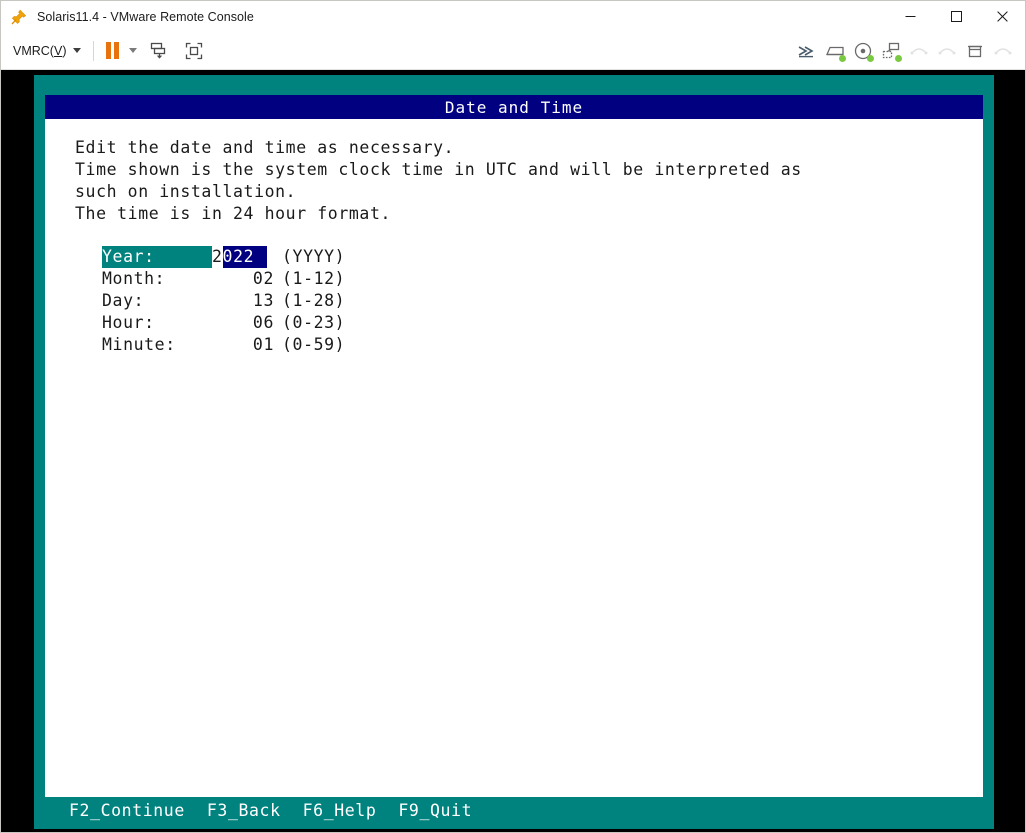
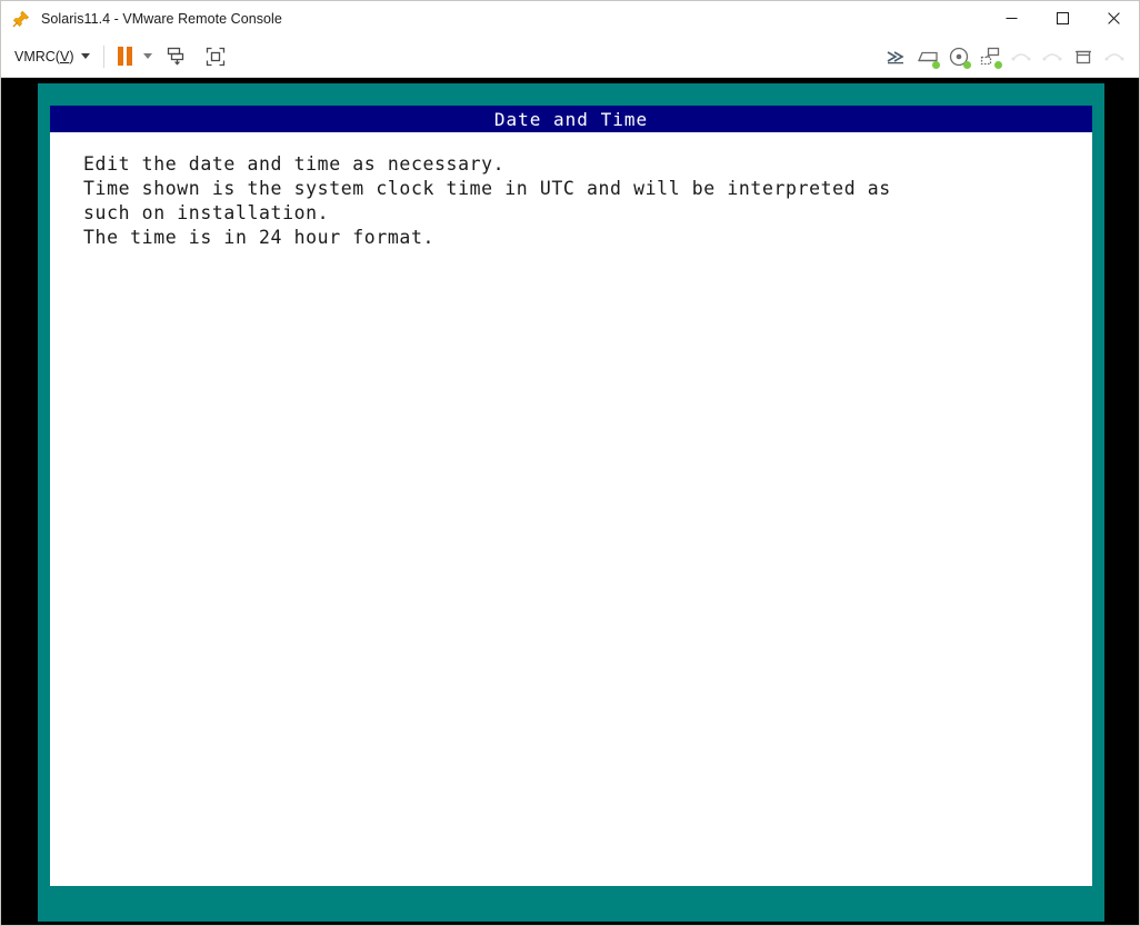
  Solaris11.4 - VMware Remote Console
  VMRC(
  V
  )
  Date and Time
  Edit the date and time as necessary.
  Time shown is the system clock time in UTC and will be interpreted as
  such on installation.
  The time is in 24 hour format.
- Year:
- 2
- 022
- (YYYY)
- Month:
- 02
- (1-12)
- Day:
- 13
- (1-28)
- Hour:
- 06
- (0-23)
- Minute:
- 01
- (0-59)
- F2_Continue
- F3_Back
- F6_Help
- F9_Quit
